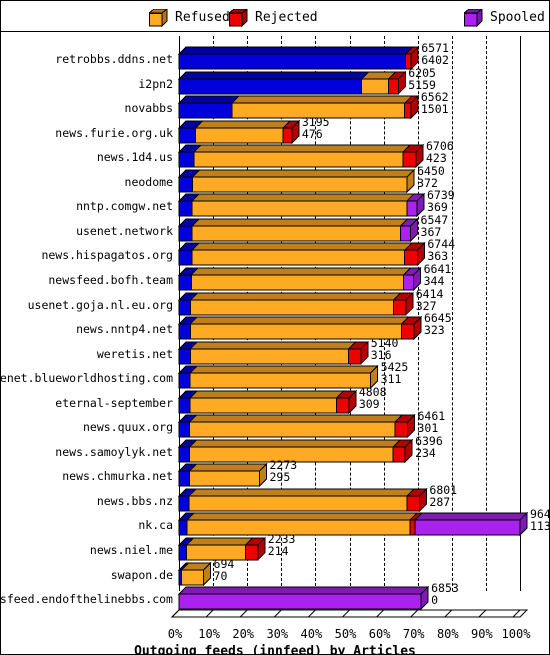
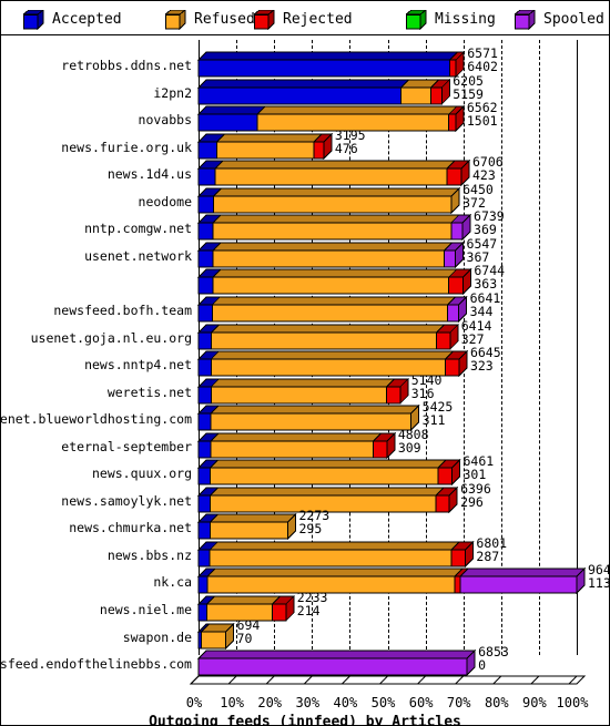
+ Accepted
  Refused
  Rejected
+ Missing
  Spooled
  retrobbs.ddns.net
  i2pn2
  novabbs
  news.furie.org.uk
  news.1d4.us
  neodome
  nntp.comgw.net
  usenet.network
- news.hispagatos.org
  newsfeed.bofh.team
  usenet.goja.nl.eu.org
  news.nntp4.net
  weretis.net
  enet.blueworldhosting.com
  eternal-september
  news.quux.org
  news.samoylyk.net
  news.chmurka.net
  news.bbs.nz
  nk.ca
  news.niel.me
  swapon.de
  sfeed.endofthelinebbs.com
  6571
  6402
  6205
  5159
  6562
  1501
  3195
  476
  6706
  423
  6450
  372
  6739
  369
  6547
  367
  6744
  363
  6641
  344
  6414
  327
  6645
  323
  5140
  316
  5425
  311
  4808
  309
  6461
  301
  6396
- 234
+ 296
  2273
  295
  6801
  287
  964
  113
  2233
  214
  694
  70
  6853
  0
  0%
  10%
  20%
  30%
  40%
  50%
  60%
  70%
  80%
  90%
  100%
  Outgoing feeds (innfeed) by Articles
